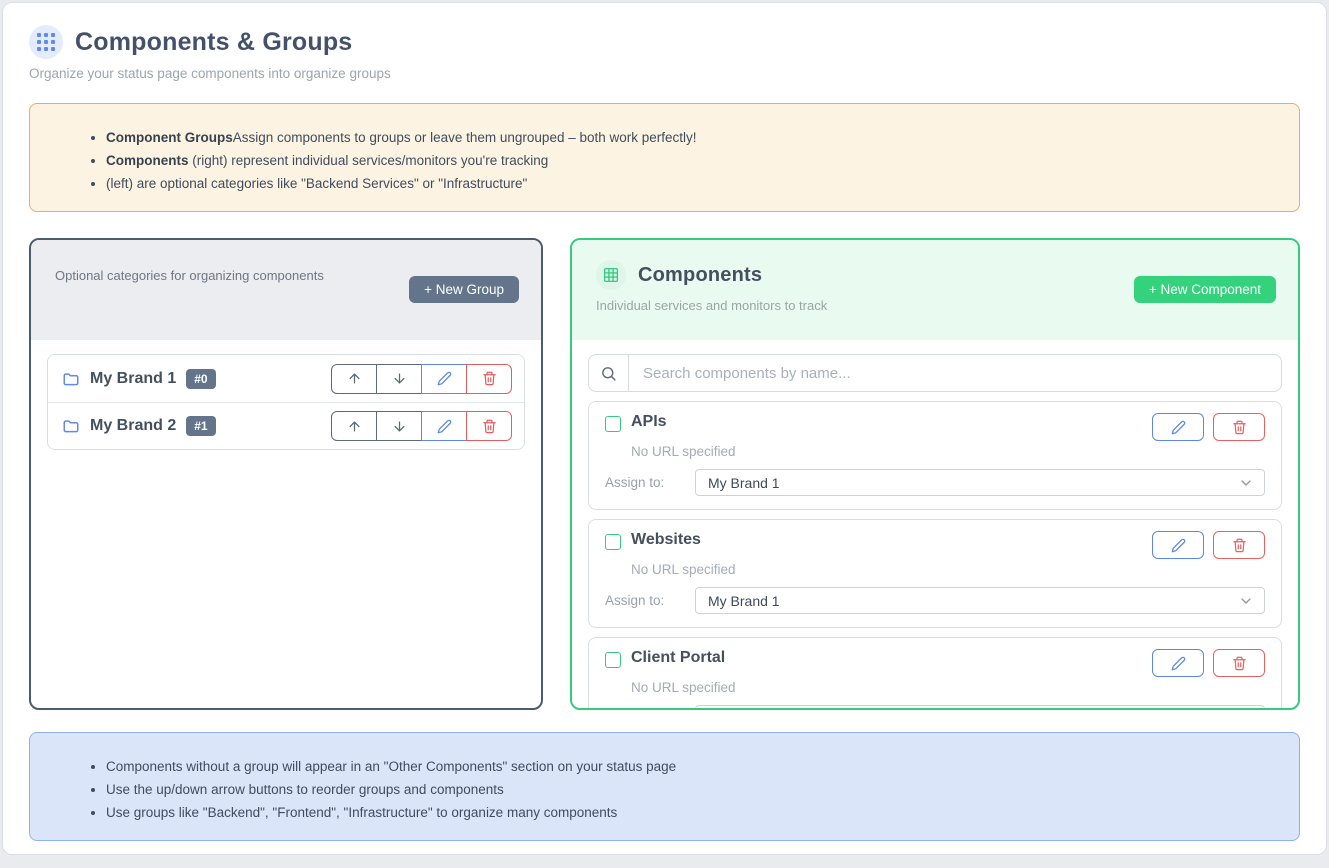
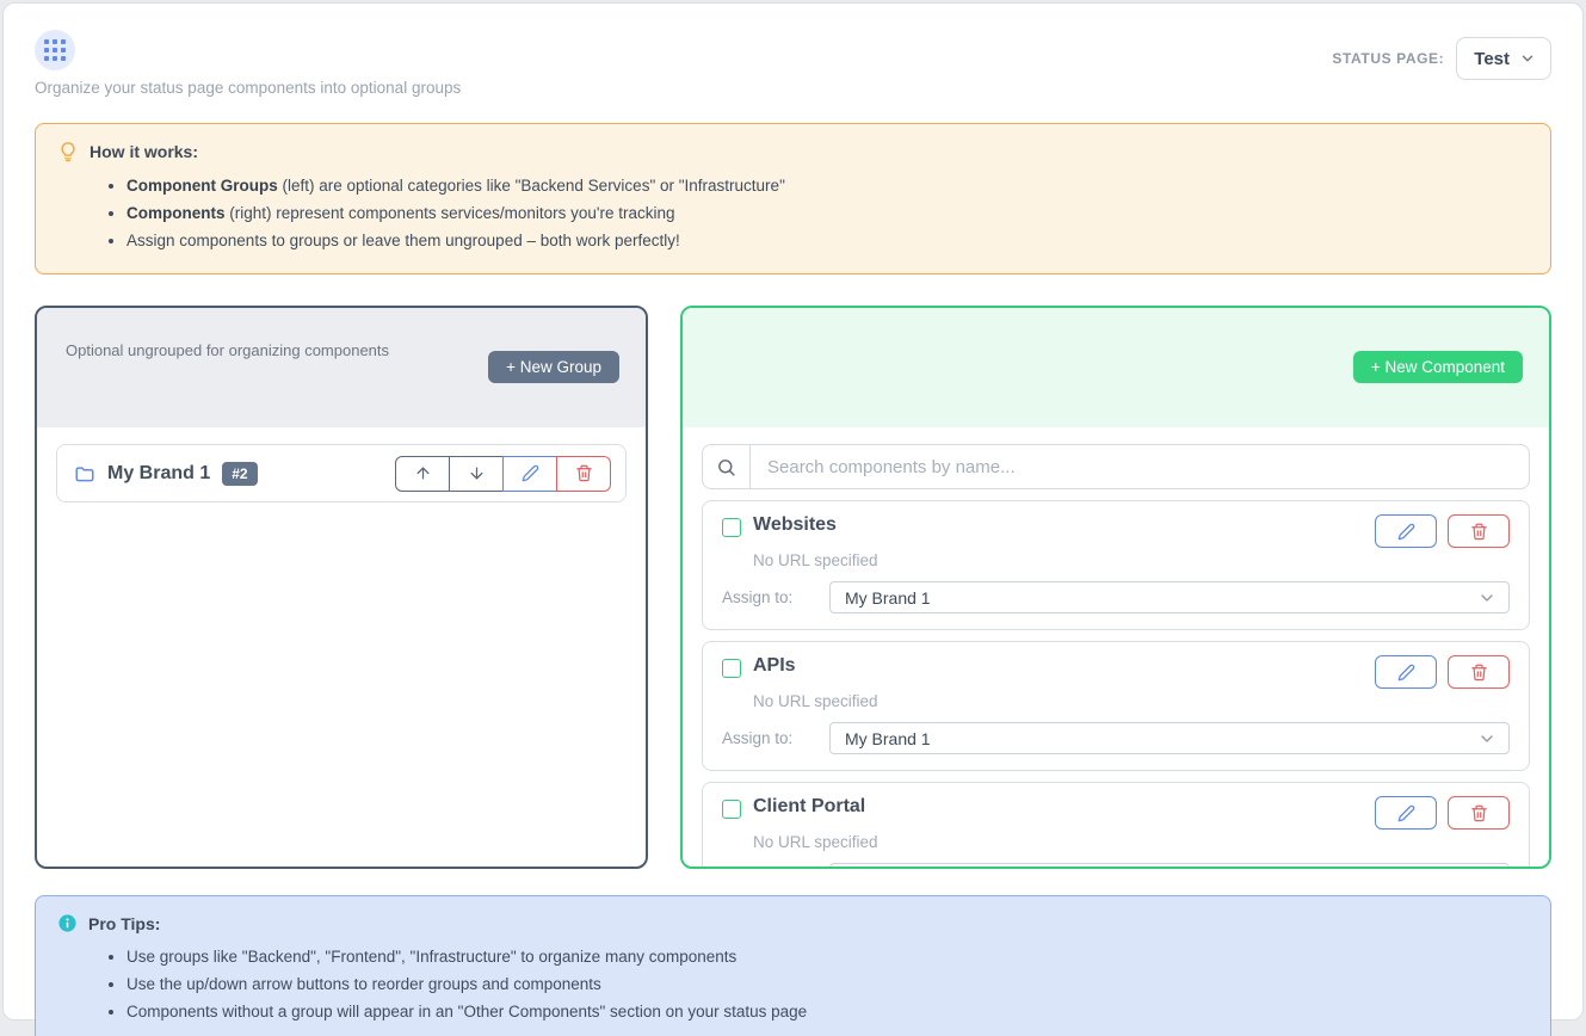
- Components & Groups
- Organize your status page components into organize groups
+ Organize your status page components into optional groups
+ STATUS PAGE:
+ Test
+ How it works:
- Component GroupsAssign components to groups or leave them ungrouped – both work perfectly!
+ Component Groups (left) are optional categories like "Backend Services" or "Infrastructure"
- Components (right) represent individual services/monitors you're tracking
+ Components (right) represent components services/monitors you're tracking
- (left) are optional categories like "Backend Services" or "Infrastructure"
+ Assign components to groups or leave them ungrouped – both work perfectly!
- Optional categories for organizing components
+ Optional ungrouped for organizing components
  + New Group
  My Brand 1
- #0
+ #2
- My Brand 2
- #1
- Components
- Individual services and monitors to track
  + New Component
  Search components by name...
- APIs
+ Websites
  No URL specified
  Assign to:
  My Brand 1
- Websites
+ APIs
  No URL specified
  Assign to:
  My Brand 1
  Client Portal
  No URL specified
+ Pro Tips:
- Components without a group will appear in an "Other Components" section on your status page
+ Use groups like "Backend", "Frontend", "Infrastructure" to organize many components
  Use the up/down arrow buttons to reorder groups and components
- Use groups like "Backend", "Frontend", "Infrastructure" to organize many components
+ Components without a group will appear in an "Other Components" section on your status page
